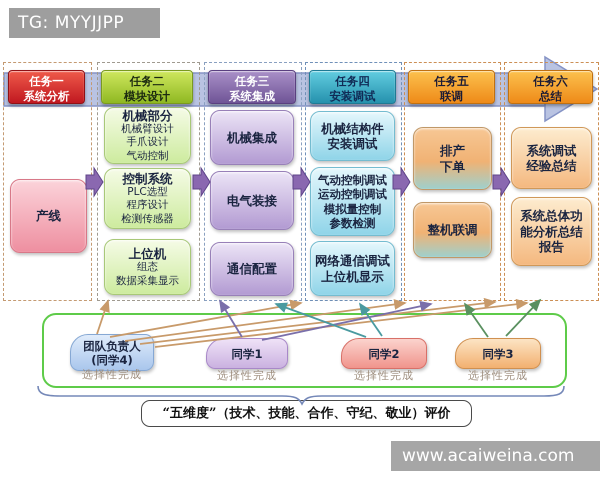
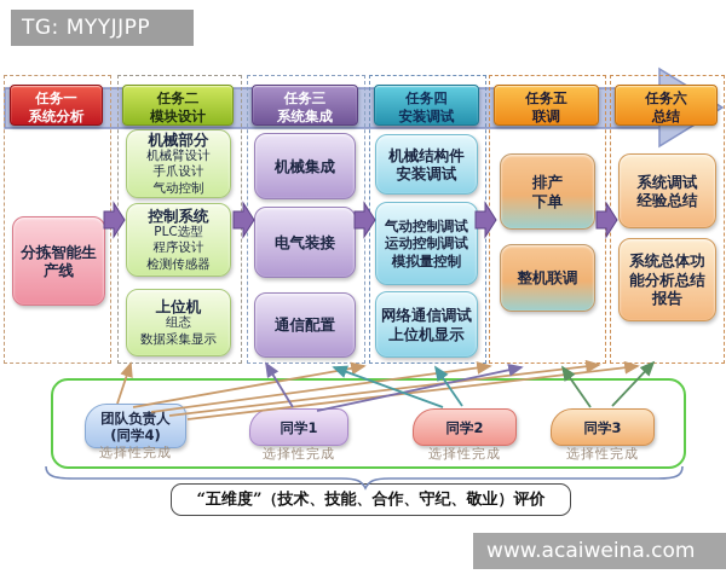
  TG: MYYJJPP
  www.acaiweina.com
  任务一
  系统分析
  任务二
  模块设计
  任务三
  系统集成
  任务四
  安装调试
  任务五
  联调
  任务六
  总结
+ 分拣智能生
  产线
  机械部分
  机械臂设计
  手爪设计
  气动控制
  控制系统
  PLC选型
  程序设计
  检测传感器
  上位机
  组态
  数据采集显示
  机械集成
  电气装接
  通信配置
  机械结构件
  安装调试
  气动控制调试
  运动控制调试
  模拟量控制
- 参数检测
  网络通信调试
  上位机显示
  排产
  下单
  整机联调
  系统调试
  经验总结
  系统总体功
  能分析总结
  报告
  团队负责人
  (同学4)
  同学1
  同学2
  同学3
  选择性完成
  选择性完成
  选择性完成
  选择性完成
  “五维度”（技术、技能、合作、守纪、敬业）评价
